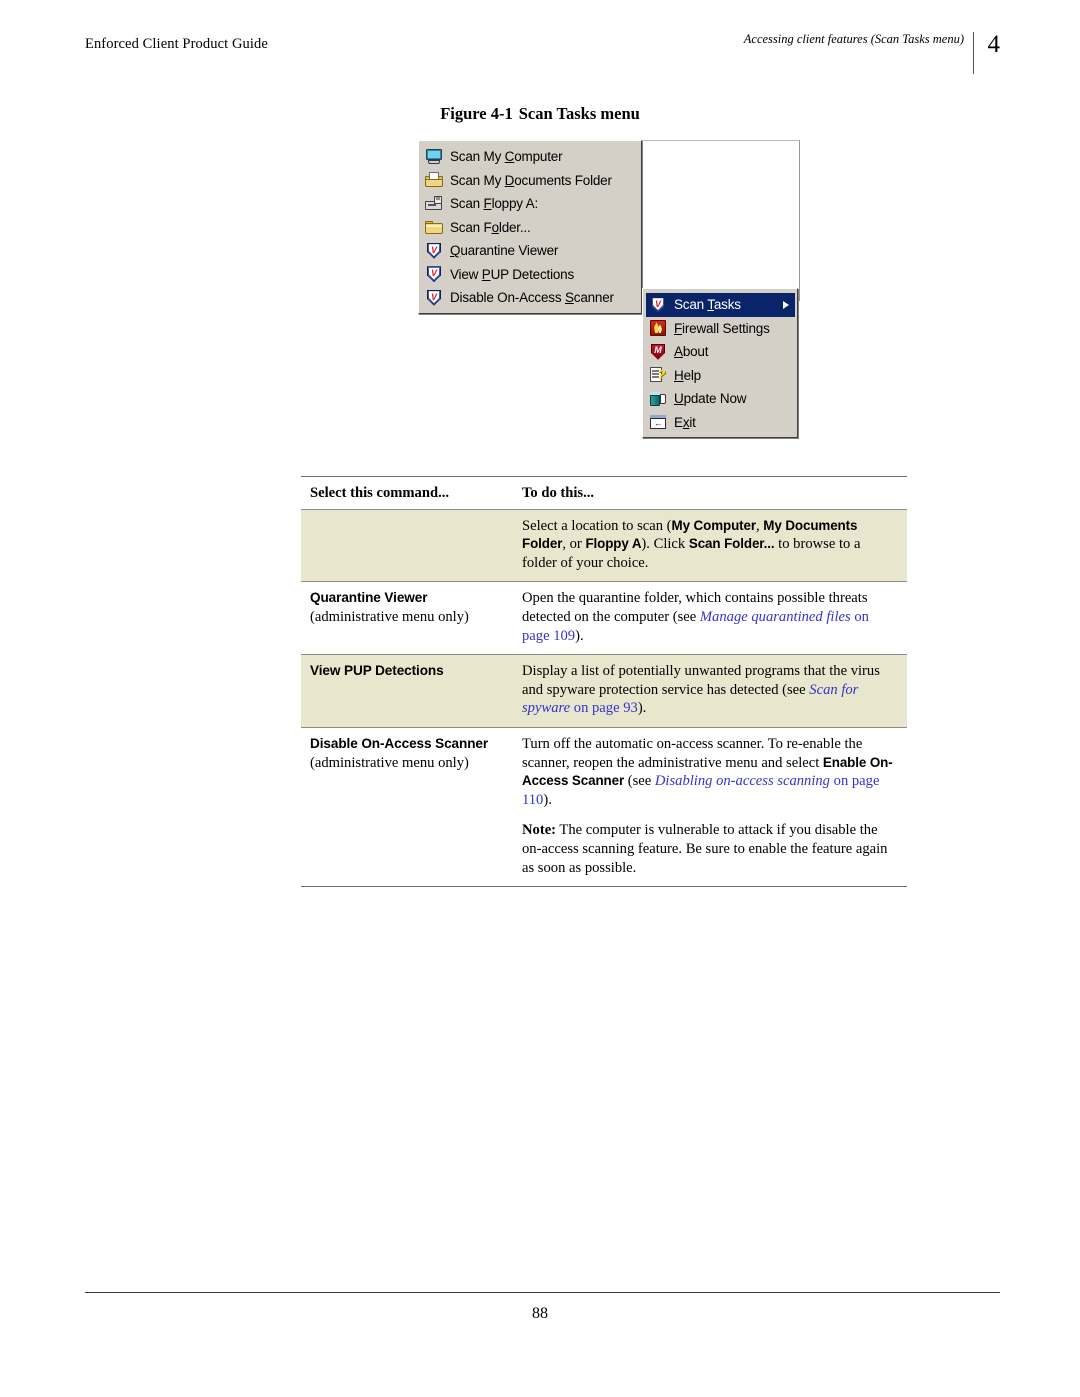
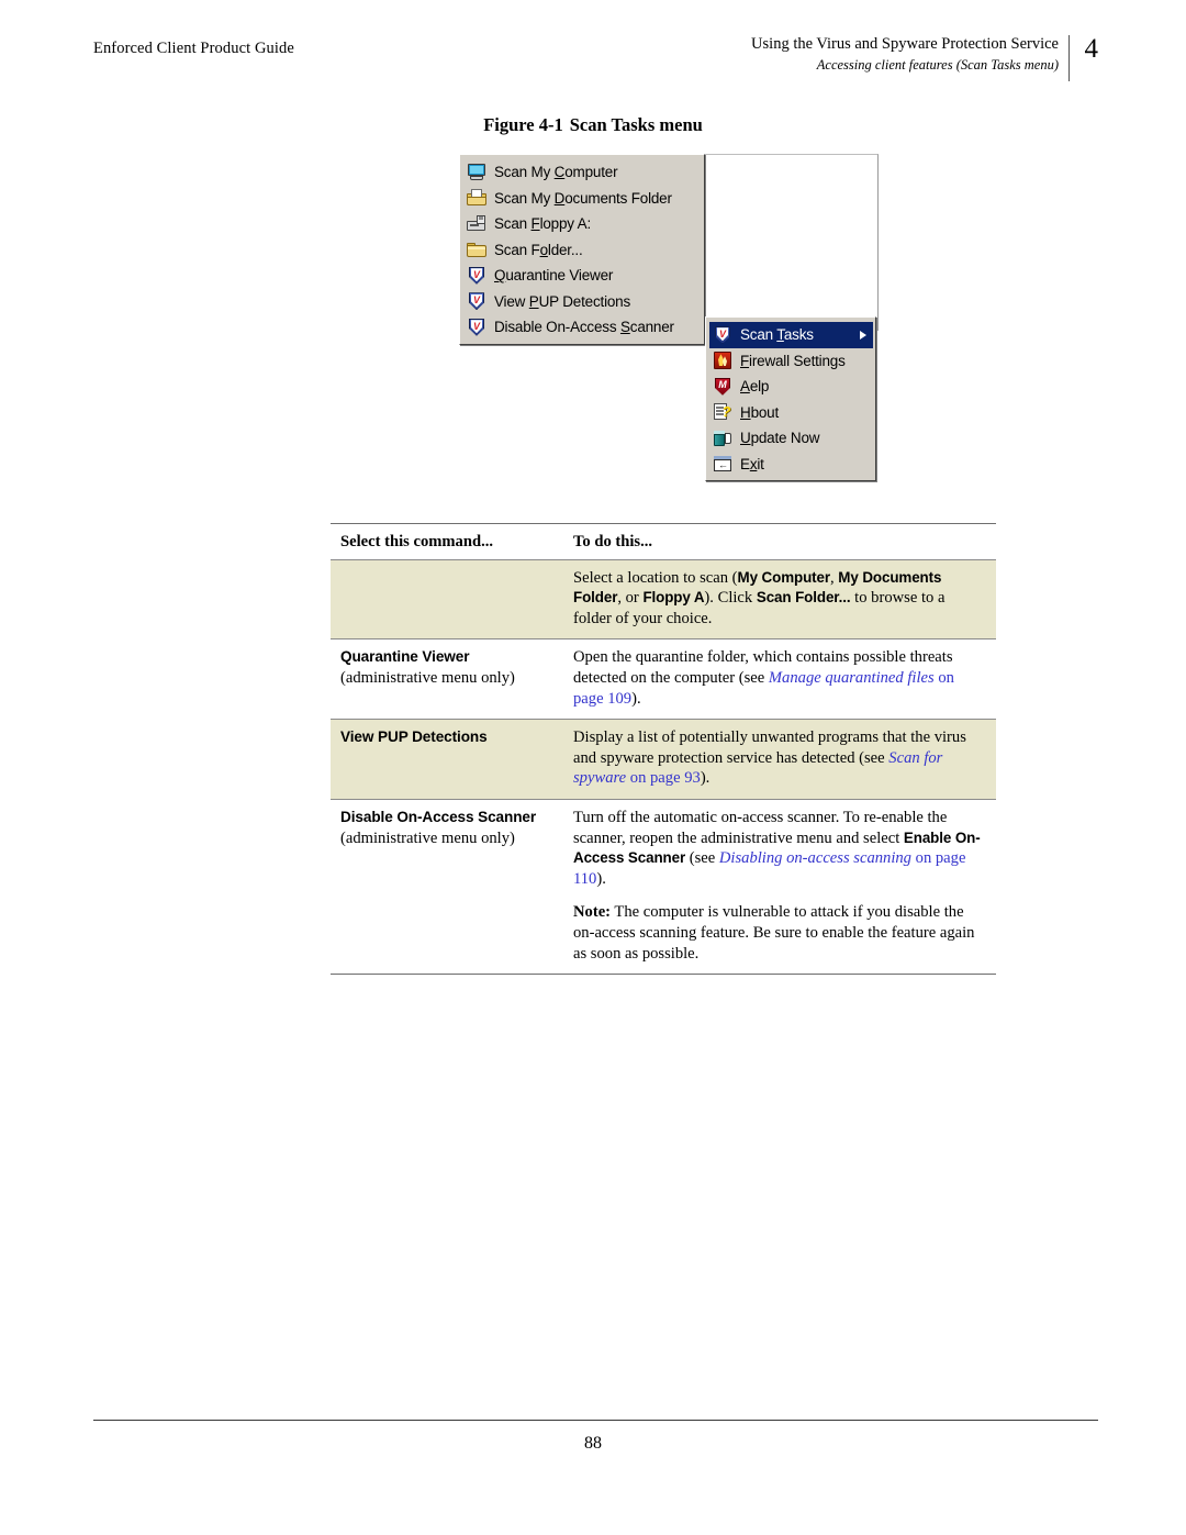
  Enforced Client Product Guide
+ Using the Virus and Spyware Protection Service
  Accessing client features (Scan Tasks menu)
  4
  Figure 4-1 Scan Tasks menu
  Scan My Computer
  Scan My Documents Folder
  Scan Floppy A:
  Scan Folder...
  V
  Quarantine Viewer
  V
  View PUP Detections
  V
  Disable On-Access Scanner
  V
  Scan Tasks
  Firewall Settings
  M
- About
+ Aelp
  ?
- Help
+ Hbout
  Update Now
  ←
  Exit
  Select this command...	To do this...
  	Select a location to scan (My Computer, My Documents Folder, or Floppy A). Click Scan Folder... to browse to a folder of your choice.
  Quarantine Viewer(administrative menu only)	Open the quarantine folder, which contains possible threats detected on the computer (see Manage quarantined files on page 109).
  View PUP Detections	Display a list of potentially unwanted programs that the virus and spyware protection service has detected (see Scan for spyware on page 93).
  Disable On-Access Scanner(administrative menu only)	Turn off the automatic on-access scanner. To re-enable the scanner, reopen the administrative menu and select Enable On-Access Scanner (see Disabling on-access scanning on page 110).Note: The computer is vulnerable to attack if you disable the on-access scanning feature. Be sure to enable the feature again as soon as possible.
  88
